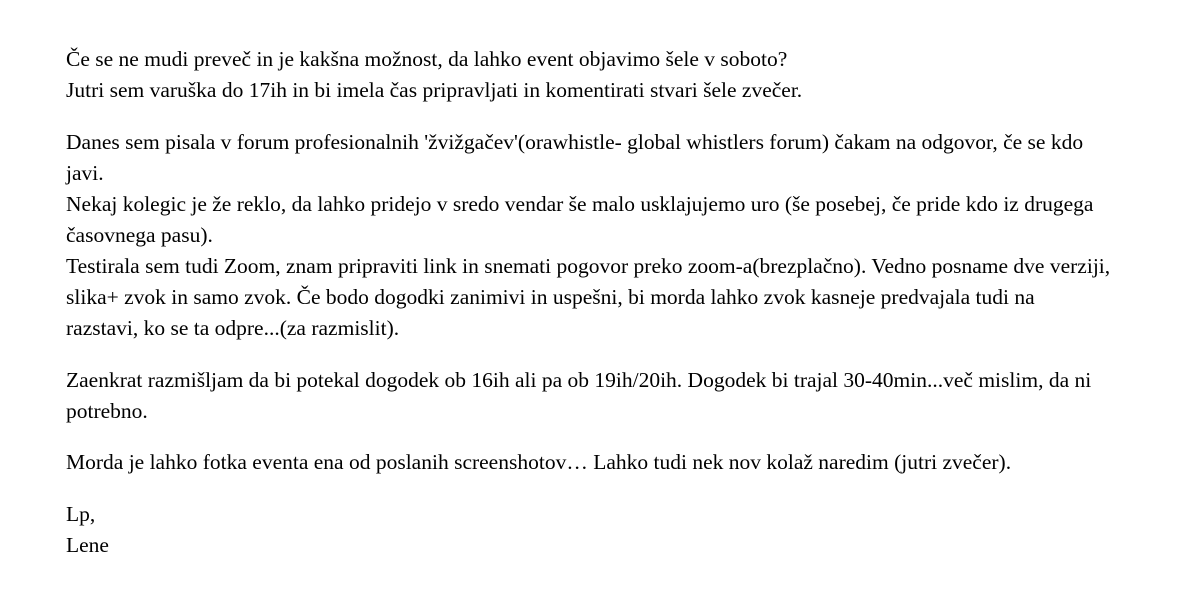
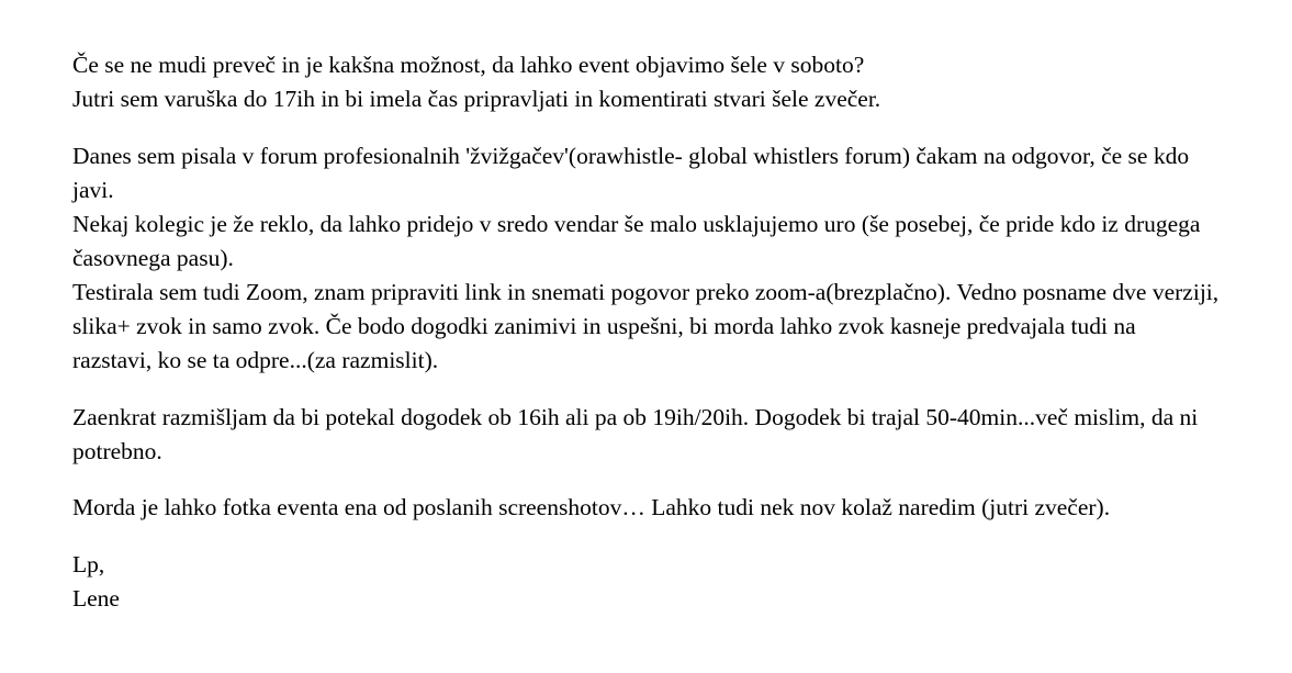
  Če se ne mudi preveč in je kakšna možnost, da lahko event objavimo šele v soboto?
  Jutri sem varuška do 17ih in bi imela čas pripravljati in komentirati stvari šele zvečer.
  Danes sem pisala v forum profesionalnih 'žvižgačev'(orawhistle- global whistlers forum) čakam na odgovor, če se kdo javi.
  Nekaj kolegic je že reklo, da lahko pridejo v sredo vendar še malo usklajujemo uro (še posebej, če pride kdo iz drugega časovnega pasu).
  Testirala sem tudi Zoom, znam pripraviti link in snemati pogovor preko zoom-a(brezplačno). Vedno posname dve verziji, slika+ zvok in samo zvok. Če bodo dogodki zanimivi in uspešni, bi morda lahko zvok kasneje predvajala tudi na razstavi, ko se ta odpre...(za razmislit).
- Zaenkrat razmišljam da bi potekal dogodek ob 16ih ali pa ob 19ih/20ih. Dogodek bi trajal 30-40min...več mislim, da ni potrebno.
+ Zaenkrat razmišljam da bi potekal dogodek ob 16ih ali pa ob 19ih/20ih. Dogodek bi trajal 50-40min...več mislim, da ni potrebno.
  Morda je lahko fotka eventa ena od poslanih screenshotov… Lahko tudi nek nov kolaž naredim (jutri zvečer).
  Lp,
  Lene
